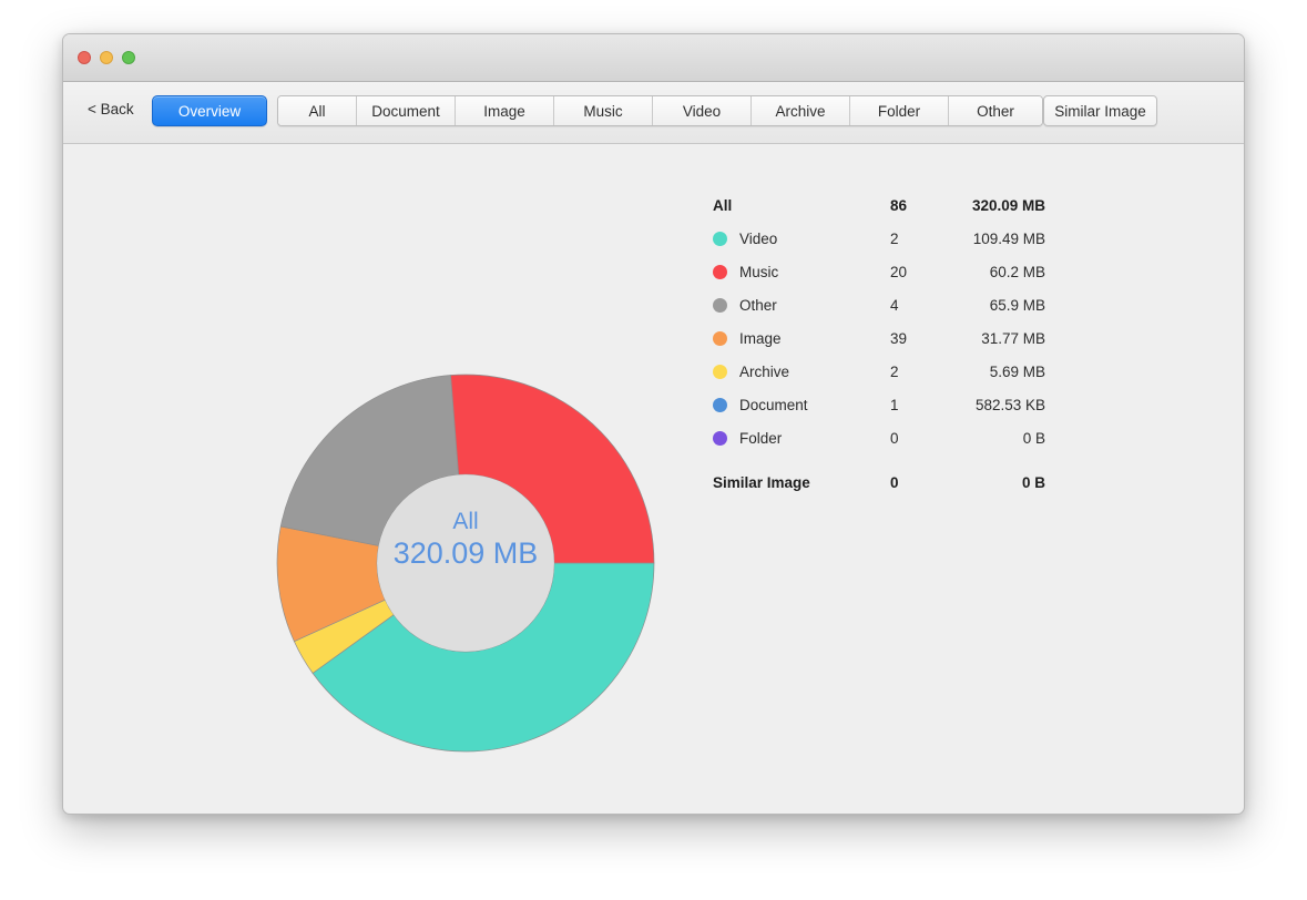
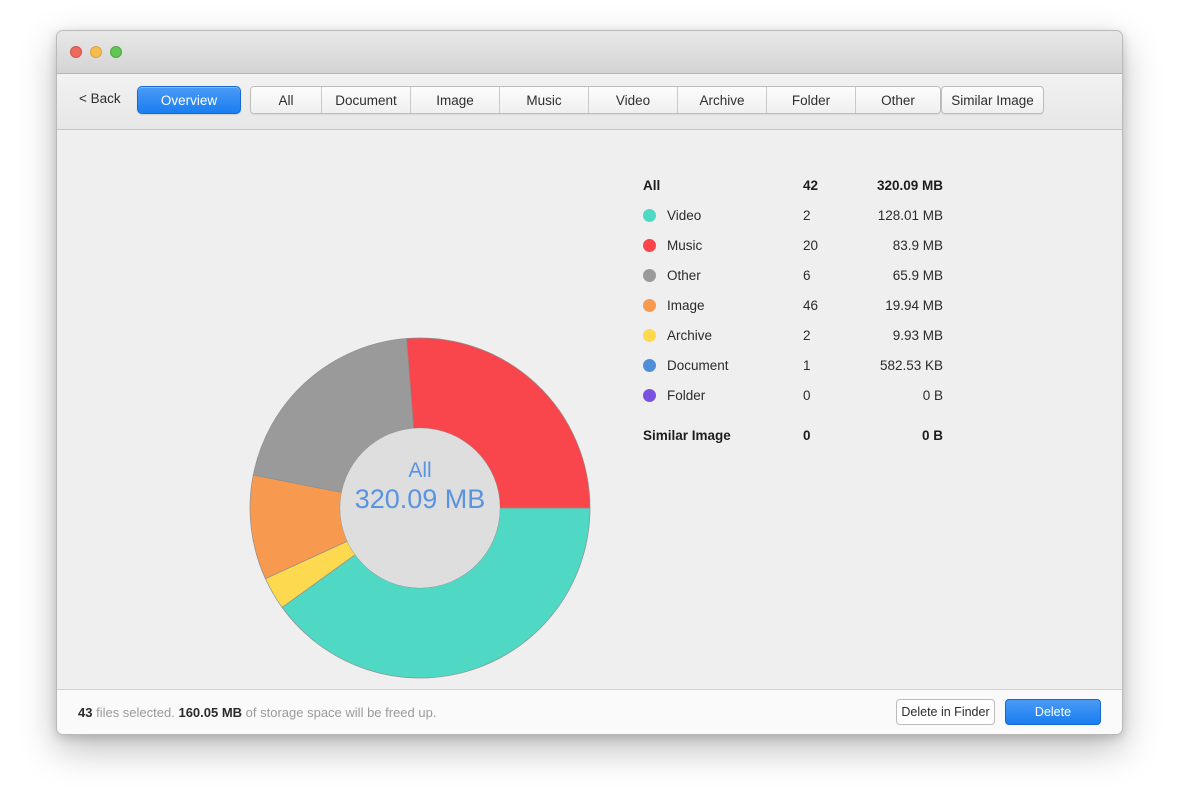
  < Back
  Overview
  All
  Document
  Image
  Music
  Video
  Archive
  Folder
  Other
  Similar Image
  All
  320.09 MB
  All
- 86
+ 42
  320.09 MB
  Video
  2
- 109.49 MB
+ 128.01 MB
  Music
  20
- 60.2 MB
+ 83.9 MB
  Other
- 4
+ 6
  65.9 MB
  Image
- 39
+ 46
- 31.77 MB
+ 19.94 MB
  Archive
  2
- 5.69 MB
+ 9.93 MB
  Document
  1
  582.53 KB
  Folder
  0
  0 B
  Similar Image
  0
  0 B
+ 43 files selected. 160.05 MB of storage space will be freed up.
+ Delete in Finder
+ Delete
